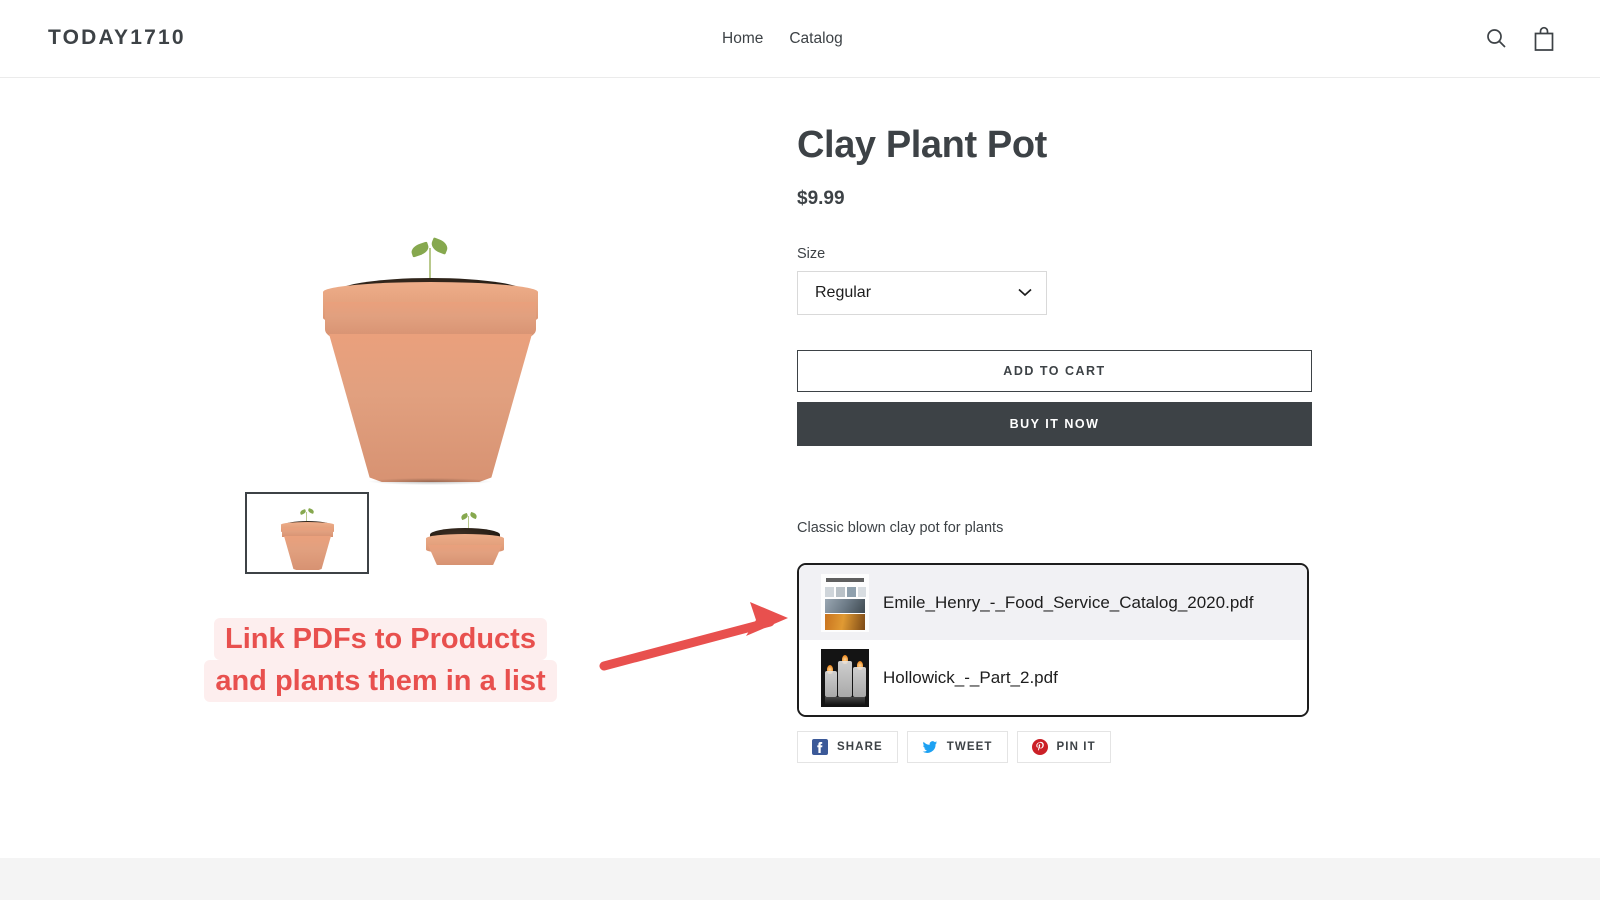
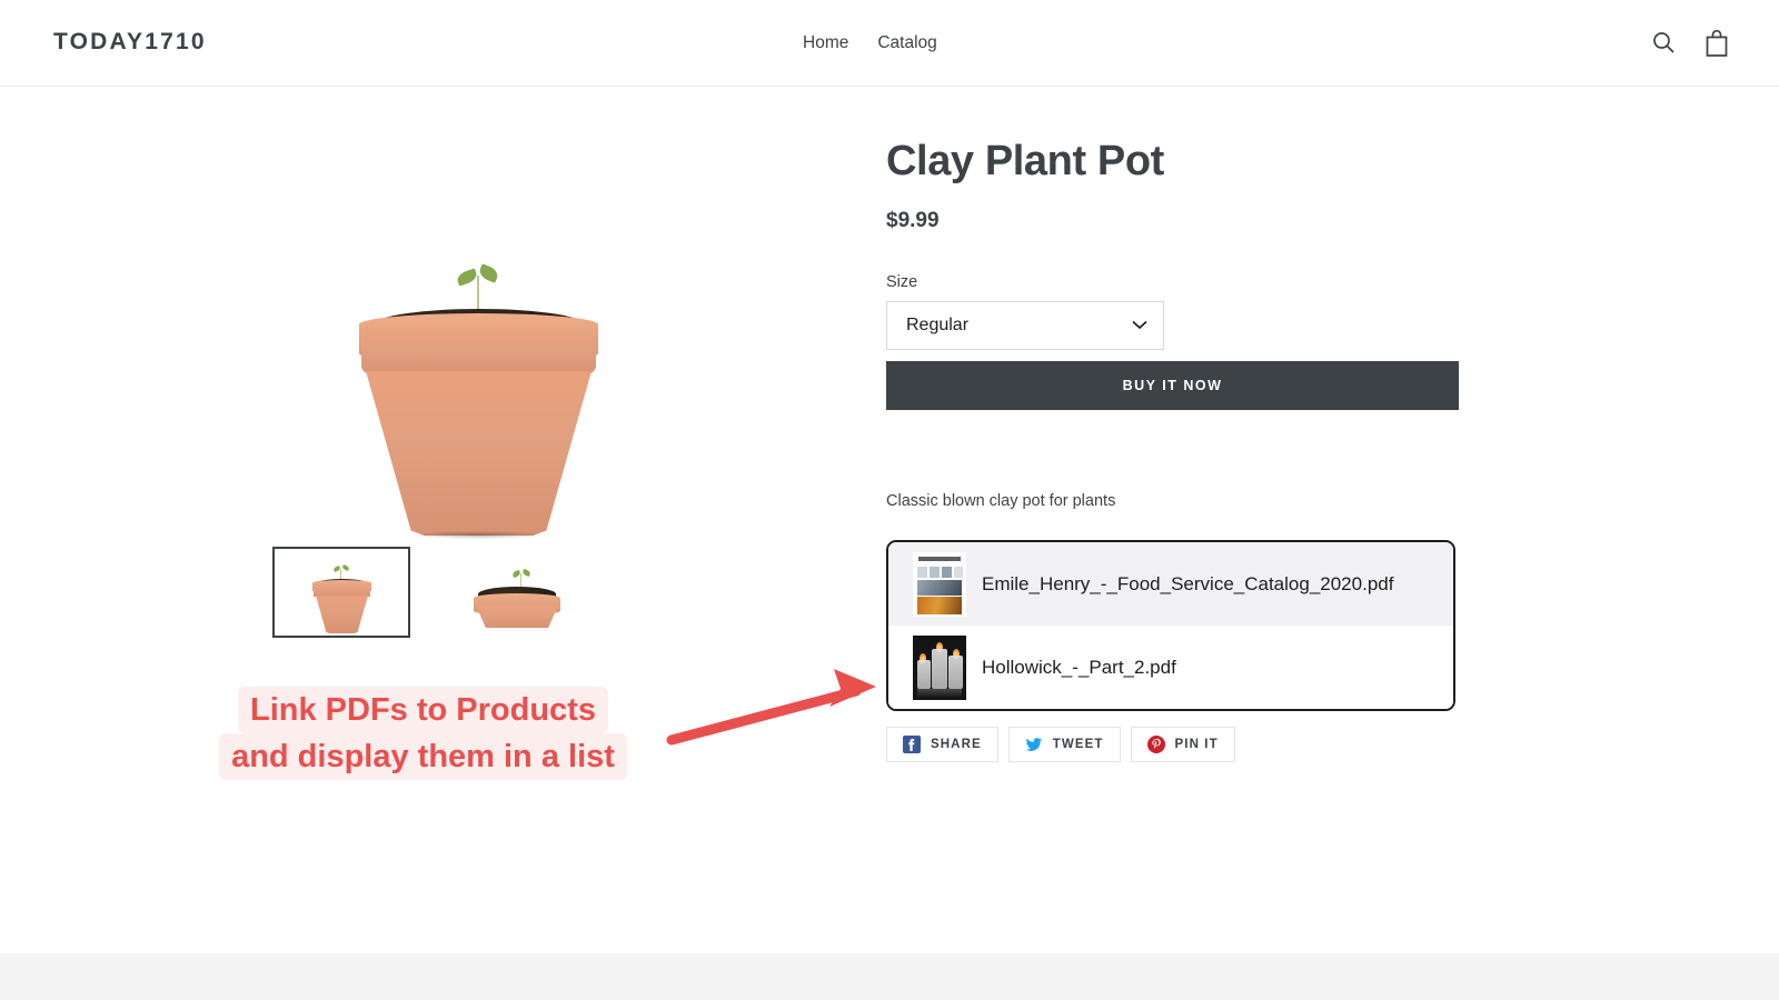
  TODAY1710
  Home
  Catalog
  Link PDFs to Products
- and plants them in a list
+ and display them in a list
  Clay Plant Pot
  $9.99
  Size
  Regular
- ADD TO CART
  BUY IT NOW
  Classic blown clay pot for plants
  Emile_Henry_-_Food_Service_Catalog_2020.pdf
  Hollowick_-_Part_2.pdf
  SHARE
  TWEET
  PIN IT
